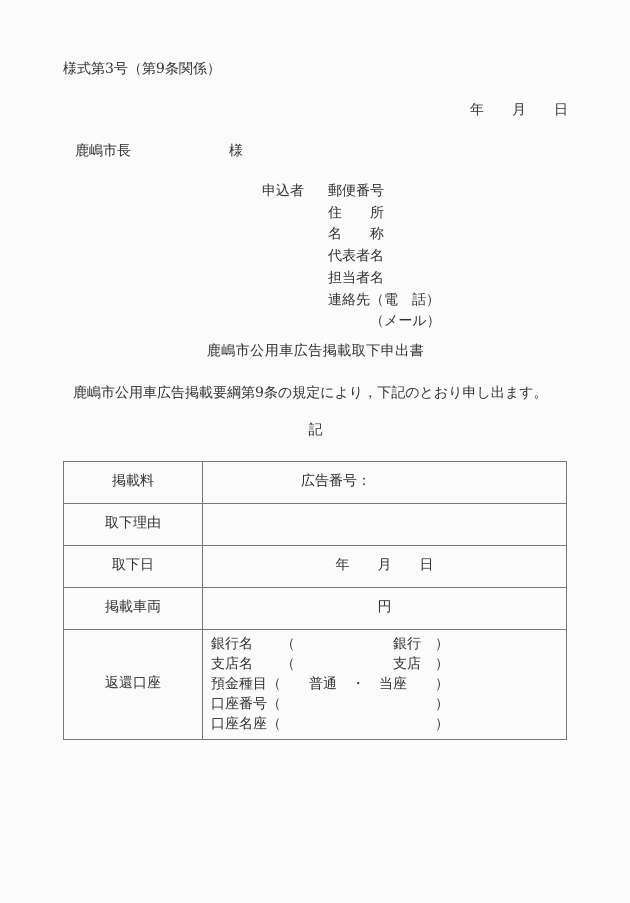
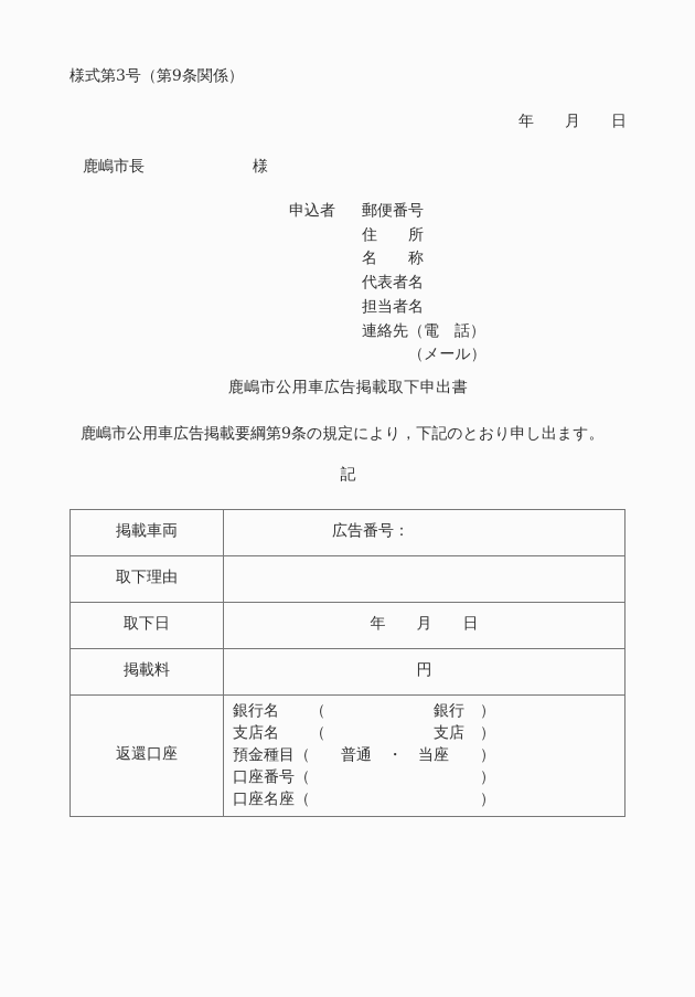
  様式第3号（第9条関係）
  年 月 日
  鹿嶋市長 様
  申込者
  郵便番号
  住 所
  名 称
  代表者名
  担当者名
  連絡先（電 話）
  （メール）
  鹿嶋市公用車広告掲載取下申出書
  鹿嶋市公用車広告掲載要綱第9条の規定により，下記のとおり申し出ます。
  記
- 掲載料	広告番号：
+ 掲載車両	広告番号：
  取下理由
  取下日	年 月 日
- 掲載車両	円
+ 掲載料	円
  返還口座	銀行名 （ 銀行 ） 支店名 （ 支店 ） 預金種目（ 普通 ・ 当座 ） 口座番号（ ） 口座名座（ ）
